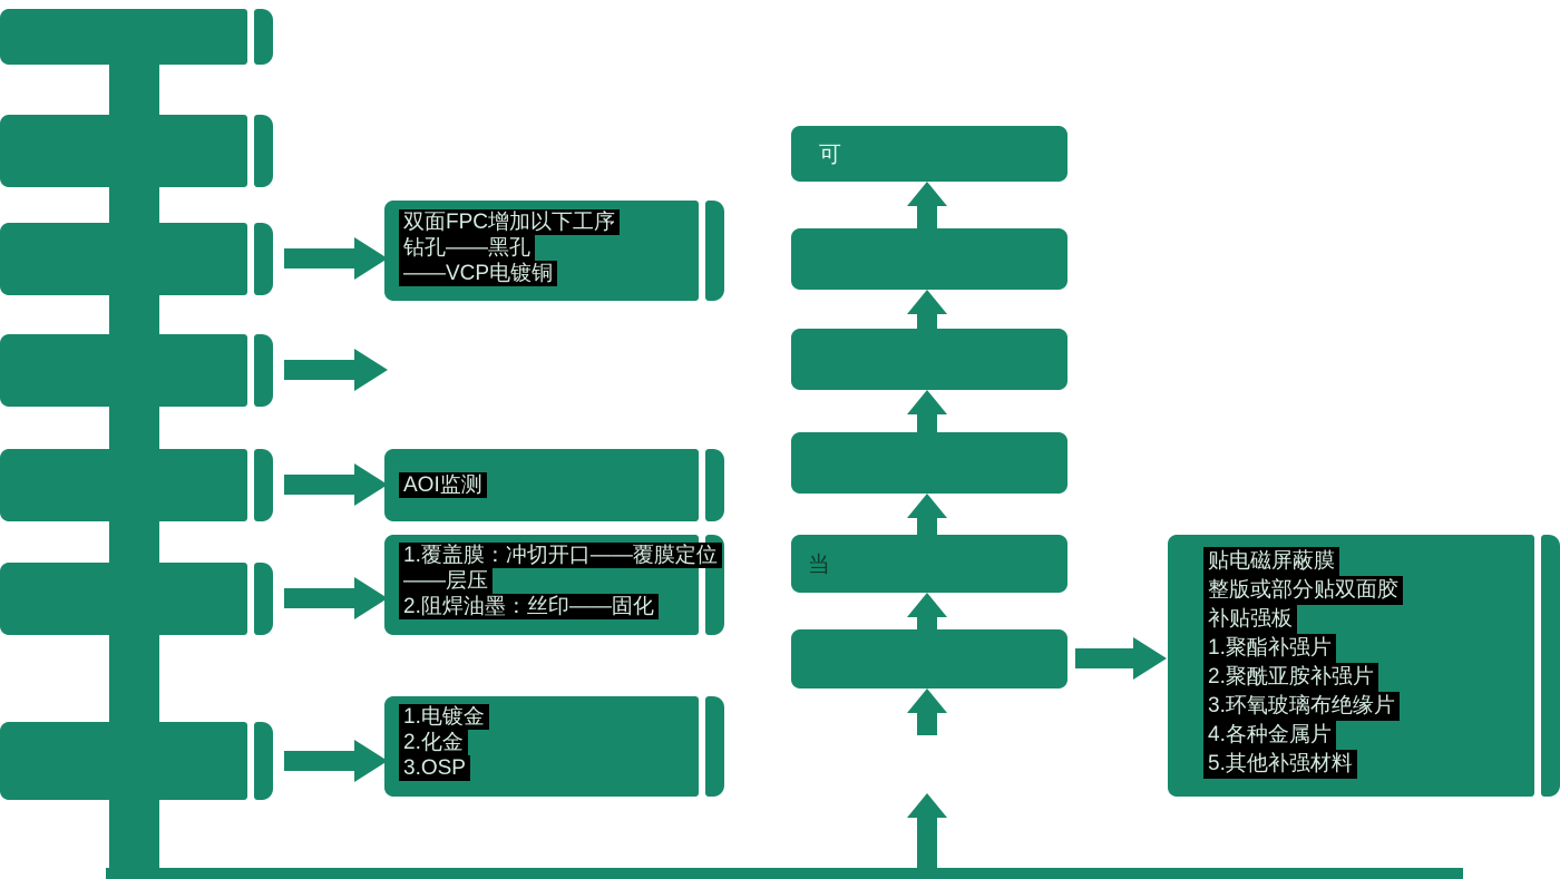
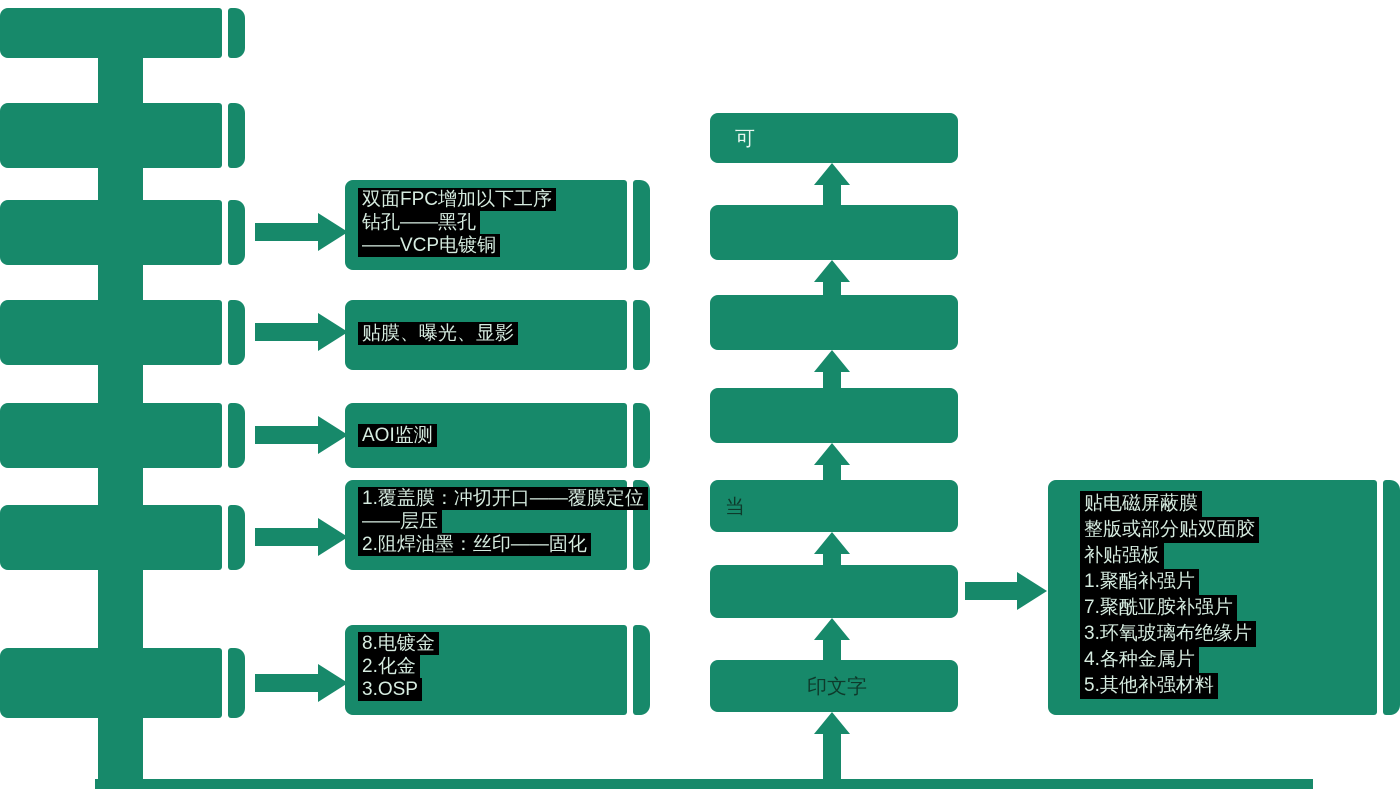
  双面FPC增加以下工序
  钻孔——黑孔
  ——VCP电镀铜
+ 贴膜、曝光、显影
  AOI监测
  1.覆盖膜：冲切开口——覆膜定位
  ——层压
  2.阻焊油墨：丝印——固化
- 1.电镀金
+ 8.电镀金
  2.化金
  3.OSP
  可
  当
+ 印文字
  贴电磁屏蔽膜
  整版或部分贴双面胶
  补贴强板
  1.聚酯补强片
- 2.聚酰亚胺补强片
+ 7.聚酰亚胺补强片
  3.环氧玻璃布绝缘片
  4.各种金属片
  5.其他补强材料
